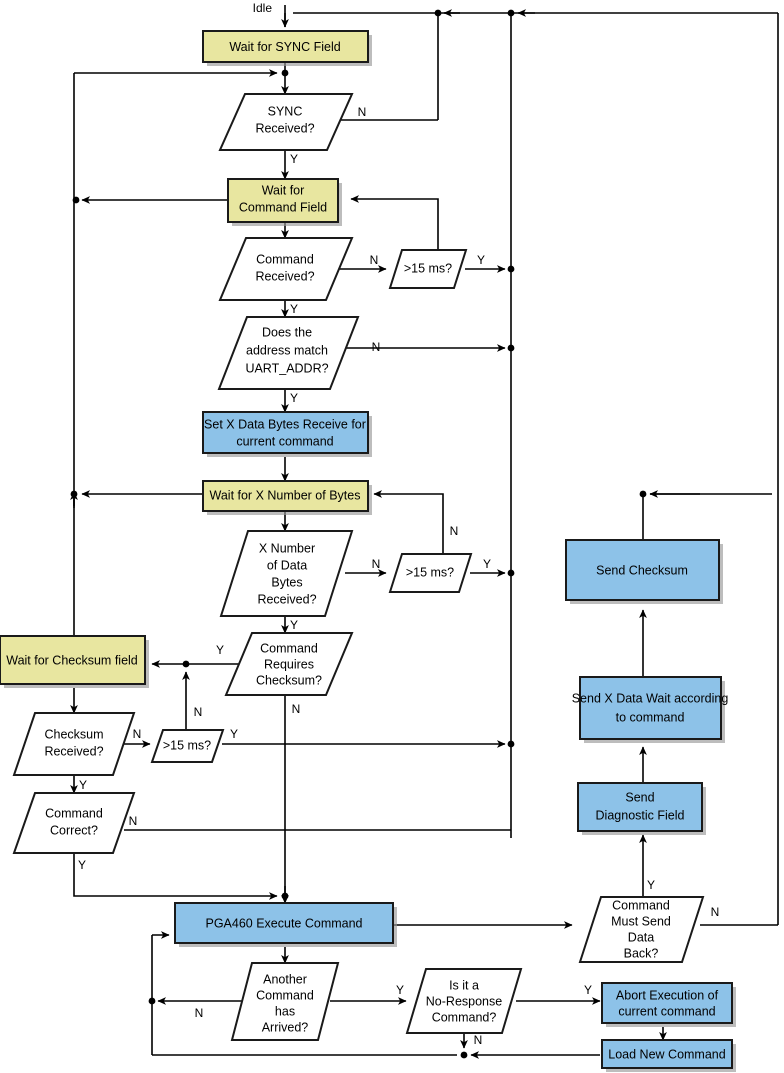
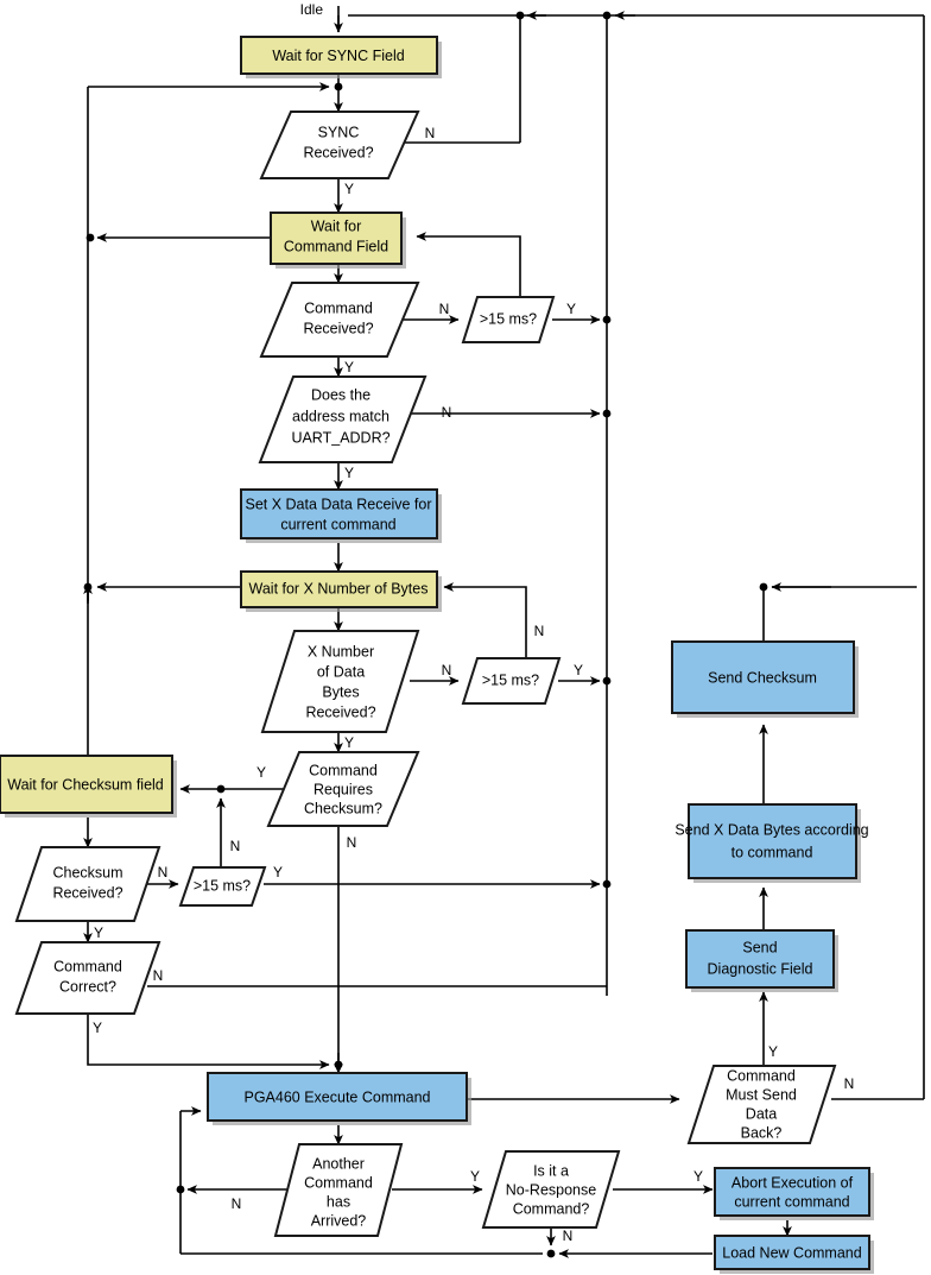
  Wait for SYNC Field
  SYNC
  Received?
  Wait for
  Command Field
  Command
  Received?
  >15 ms?
  Does the
  address match
  UART_ADDR?
- Set X Data Bytes Receive for
+ Set X Data Data Receive for
  current command
  Wait for X Number of Bytes
  X Number
  of Data
  Bytes
  Received?
  >15 ms?
  Command
  Requires
  Checksum?
  Wait for Checksum field
  Checksum
  Received?
  >15 ms?
  Command
  Correct?
  PGA460 Execute Command
  Another
  Command
  has
  Arrived?
  Is it a
  No-Response
  Command?
  Abort Execution of
  current command
  Load New Command
  Command
  Must Send
  Data
  Back?
  Send
  Diagnostic Field
- Send X Data Wait according
+ Send X Data Bytes according
  to command
  Send Checksum
  Idle
  N
  Y
  N
  Y
  Y
  N
  Y
  N
  Y
  Y
  N
  Y
  N
  N
  Y
  Y
  N
  N
  Y
  Y
  N
  Y
  N
  Y
  N
